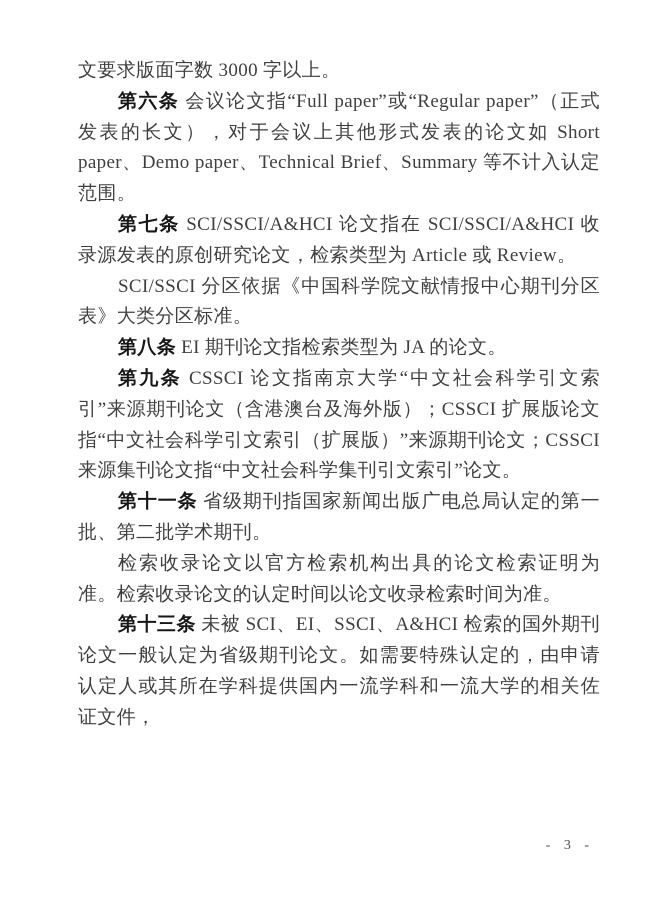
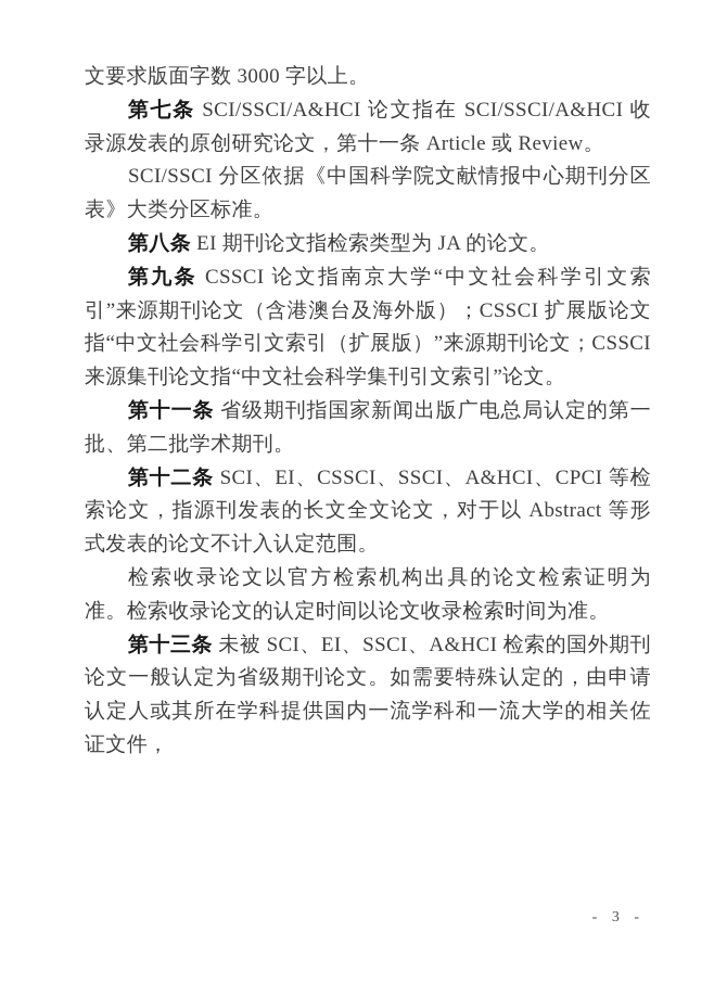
  文要求版面字数 3000 字以上。
- 第六条 会议论文指“Full paper”或“Regular paper”（正式发表的长文），对于会议上其他形式发表的论文如 Short paper、Demo paper、Technical Brief、Summary 等不计入认定范围。
- 第七条 SCI/SSCI/A&HCI 论文指在 SCI/SSCI/A&HCI 收录源发表的原创研究论文，检索类型为 Article 或 Review。
+ 第七条 SCI/SSCI/A&HCI 论文指在 SCI/SSCI/A&HCI 收录源发表的原创研究论文，第十一条 Article 或 Review。
  SCI/SSCI 分区依据《中国科学院文献情报中心期刊分区表》大类分区标准。
  第八条 EI 期刊论文指检索类型为 JA 的论文。
  第九条 CSSCI 论文指南京大学“中文社会科学引文索引”来源期刊论文（含港澳台及海外版）；CSSCI 扩展版论文指“中文社会科学引文索引（扩展版）”来源期刊论文；CSSCI 来源集刊论文指“中文社会科学集刊引文索引”论文。
  第十一条 省级期刊指国家新闻出版广电总局认定的第一批、第二批学术期刊。
+ 第十二条 SCI、EI、CSSCI、SSCI、A&HCI、CPCI 等检索论文，指源刊发表的长文全文论文，对于以 Abstract 等形式发表的论文不计入认定范围。
  检索收录论文以官方检索机构出具的论文检索证明为准。检索收录论文的认定时间以论文收录检索时间为准。
  第十三条 未被 SCI、EI、SSCI、A&HCI 检索的国外期刊论文一般认定为省级期刊论文。如需要特殊认定的，由申请认定人或其所在学科提供国内一流学科和一流大学的相关佐证文件，
  - 3 -
